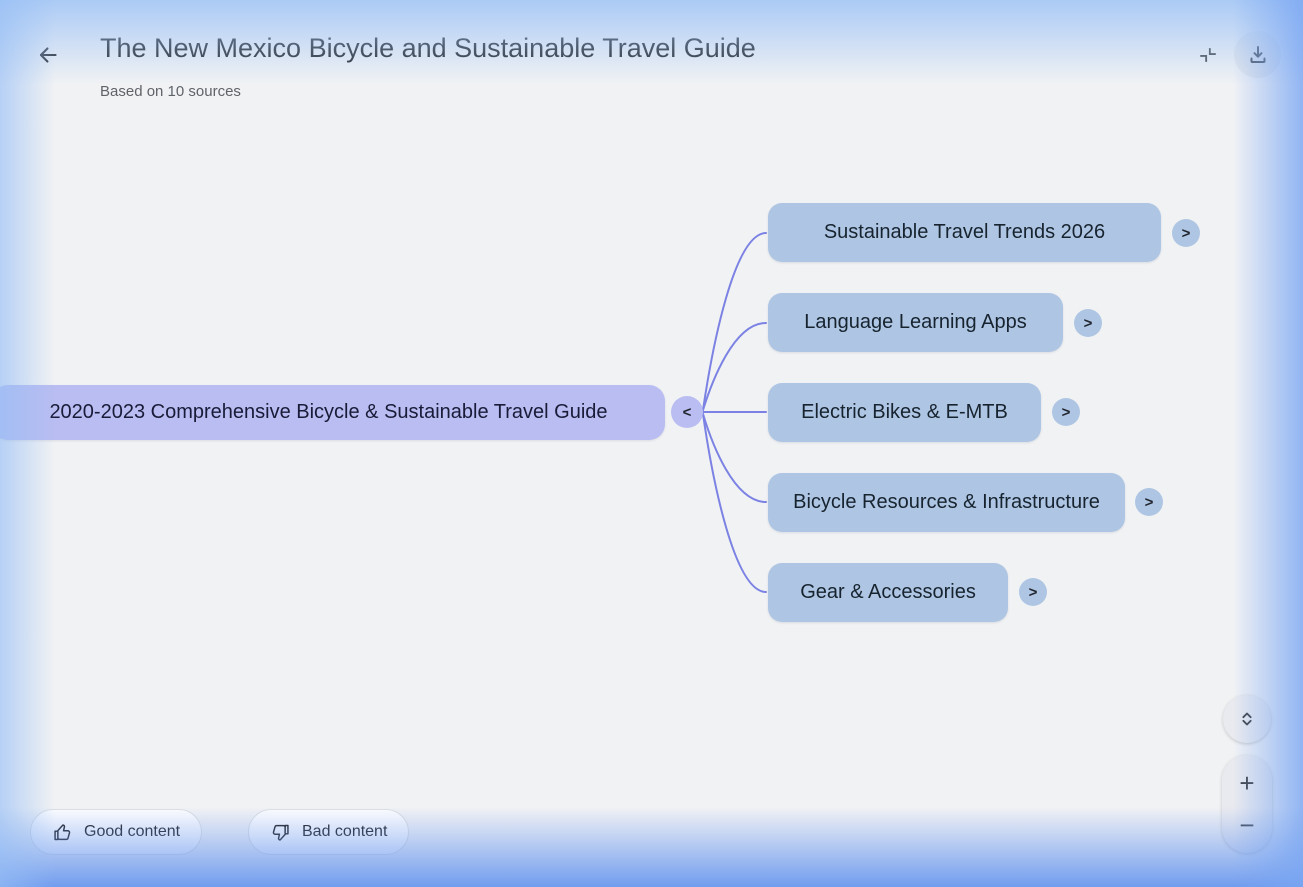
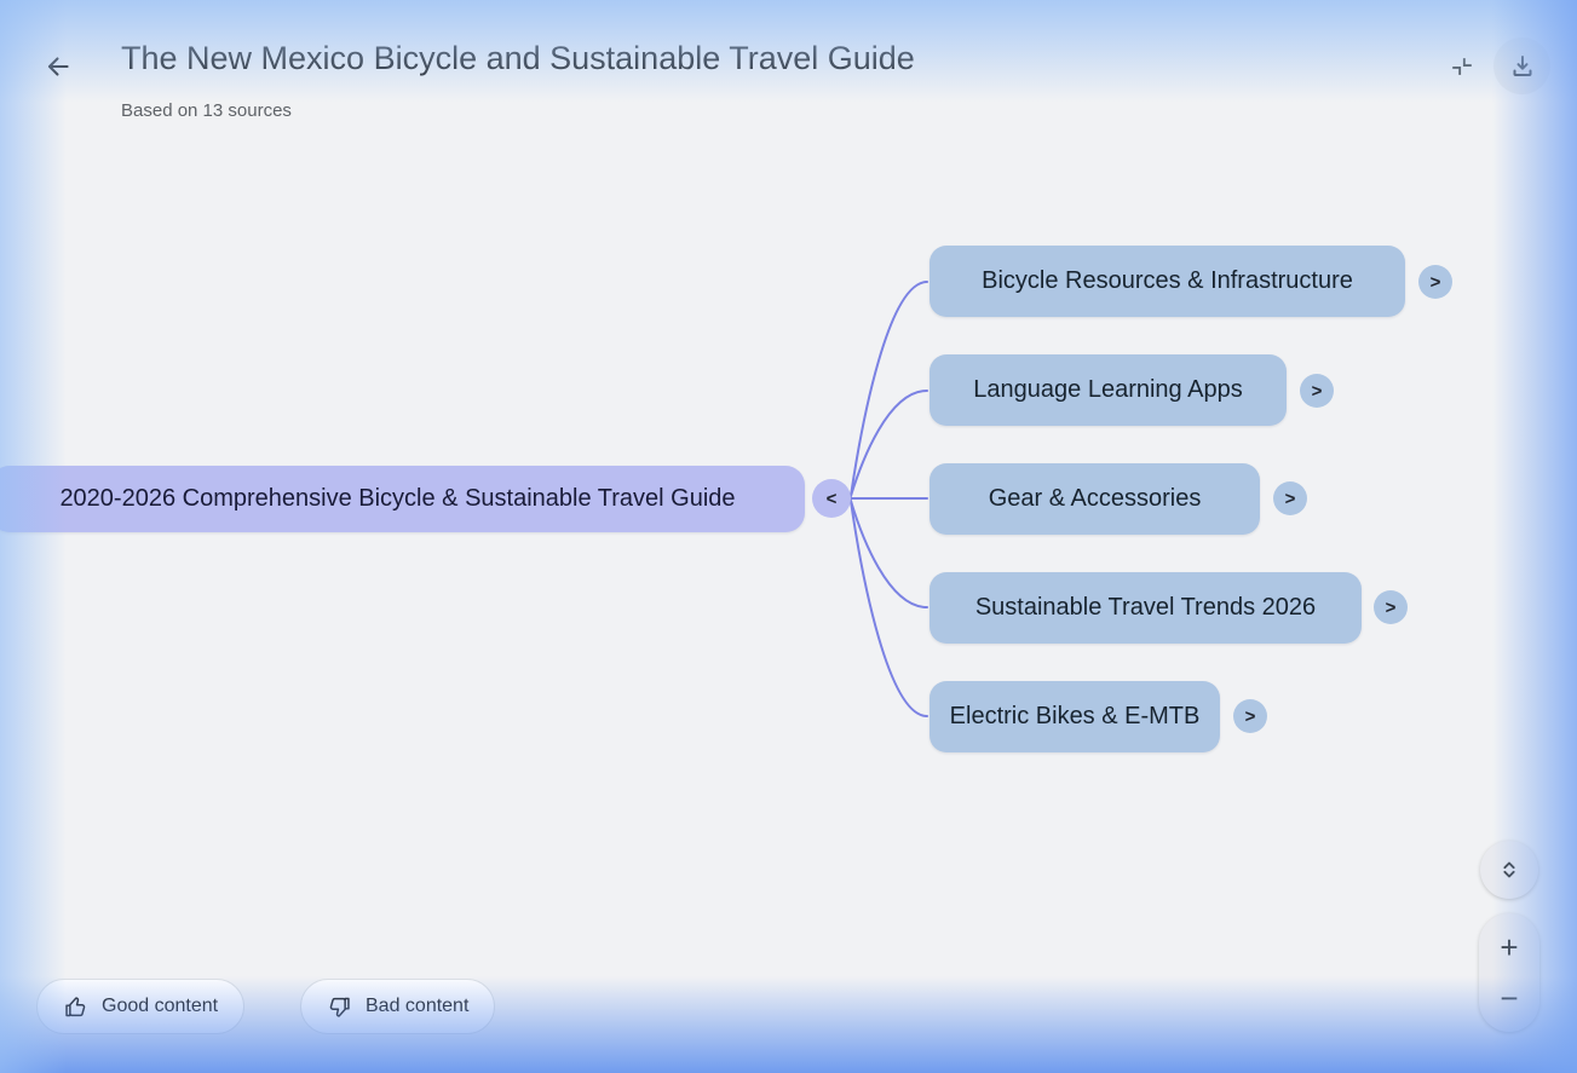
- Based on 10 sources
+ Based on 13 sources
- 2020-2023 Comprehensive Bicycle & Sustainable Travel Guide
+ 2020-2026 Comprehensive Bicycle & Sustainable Travel Guide
  <
- Sustainable Travel Trends 2026
+ Bicycle Resources & Infrastructure
  >
  Language Learning Apps
  >
- Electric Bikes & E-MTB
+ Gear & Accessories
  >
- Bicycle Resources & Infrastructure
+ Sustainable Travel Trends 2026
  >
- Gear & Accessories
+ Electric Bikes & E-MTB
  >
